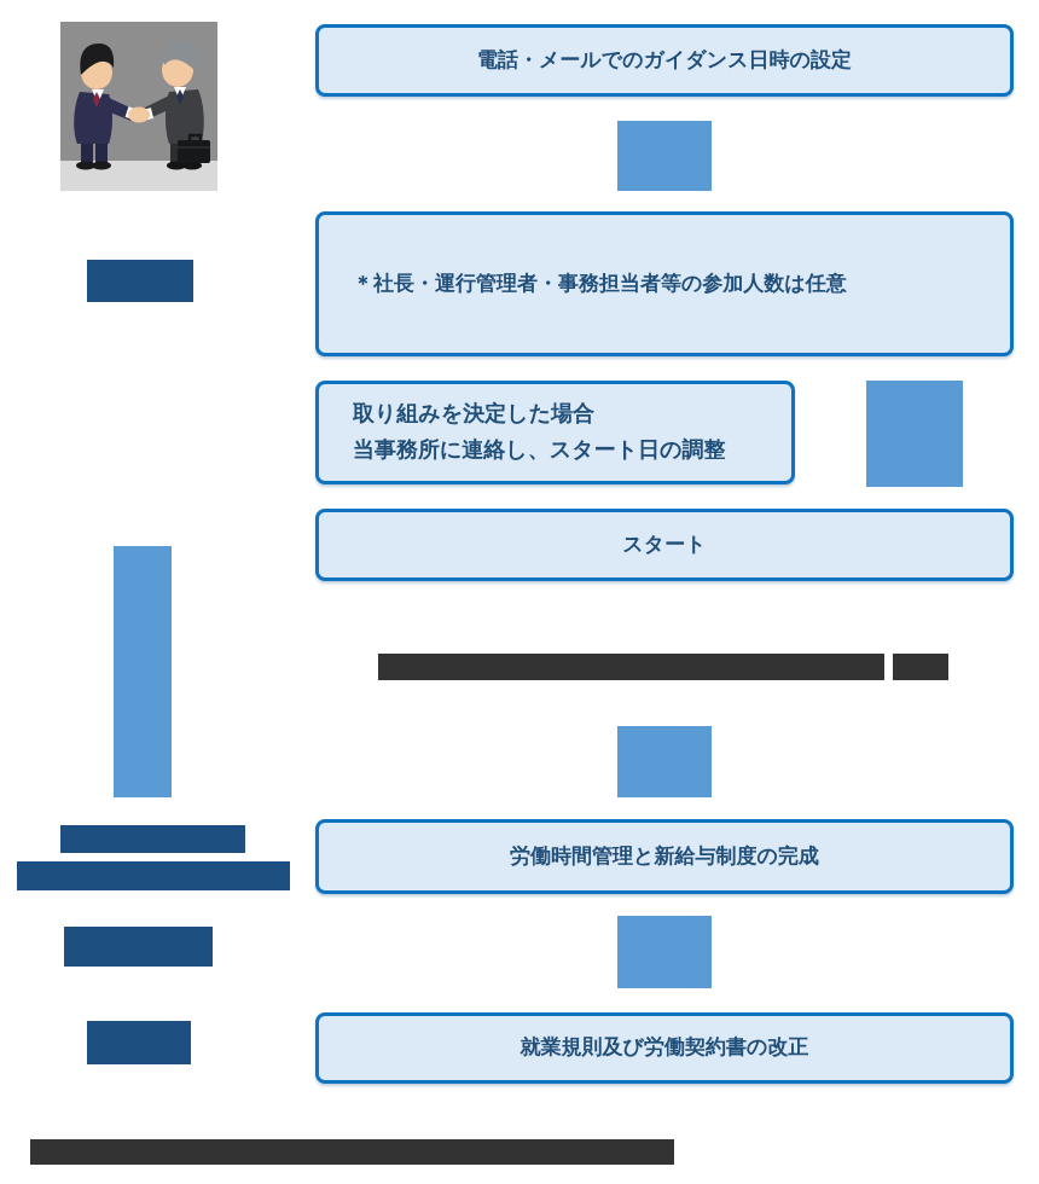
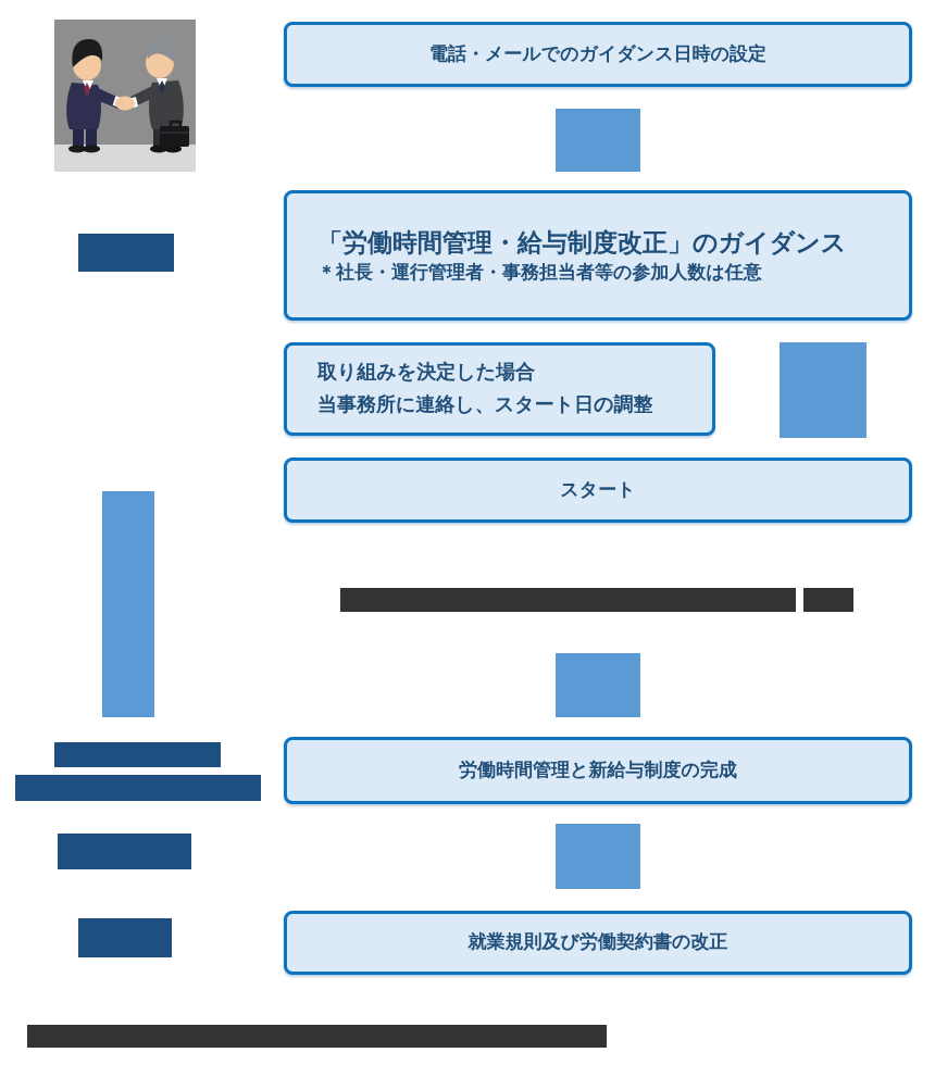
  電話・メールでのガイダンス日時の設定
+ 「労働時間管理・給与制度改正」のガイダンス
  ＊社長・運行管理者・事務担当者等の参加人数は任意
  取り組みを決定した場合
  当事務所に連絡し、スタート日の調整
  スタート
  労働時間管理と新給与制度の完成
  就業規則及び労働契約書の改正
